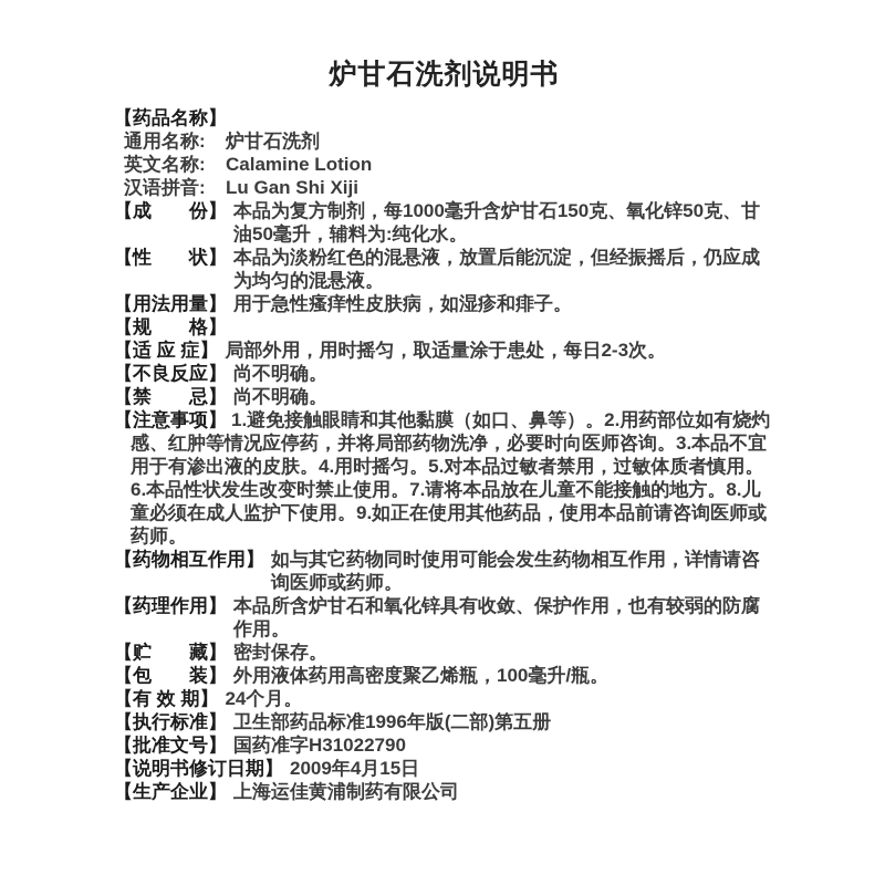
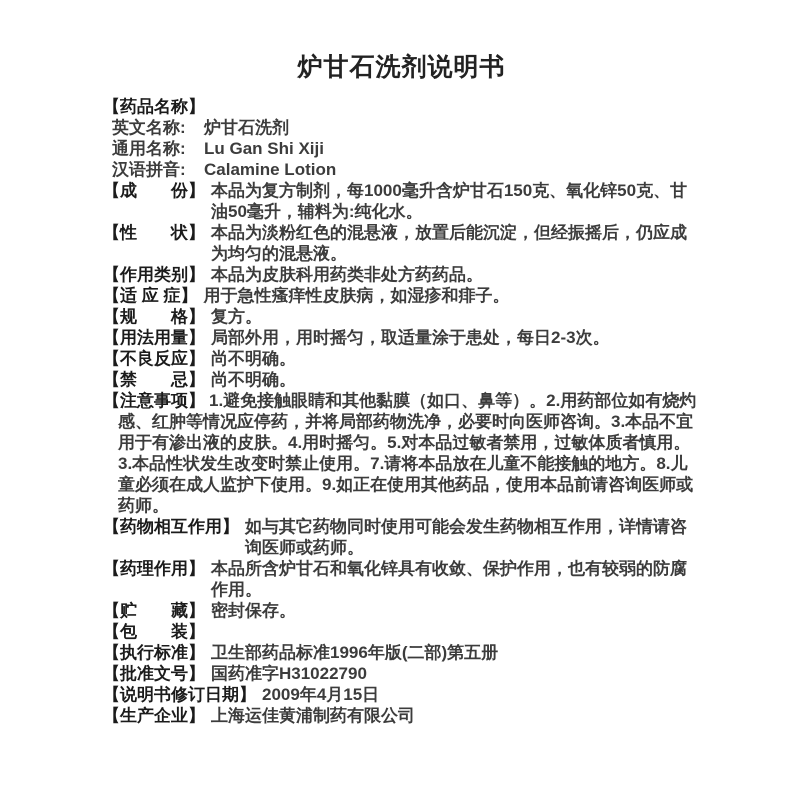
  炉甘石洗剂说明书
  【药品名称】
- 通用名称:
+ 英文名称:
  炉甘石洗剂
- 英文名称:
+ 通用名称:
- Calamine Lotion
+ Lu Gan Shi Xiji
  汉语拼音:
- Lu Gan Shi Xiji
+ Calamine Lotion
  【成 份】
  本品为复方制剂，每1000毫升含炉甘石150克、氧化锌50克、甘油50毫升，辅料为:纯化水。
  【性 状】
  本品为淡粉红色的混悬液，放置后能沉淀，但经振摇后，仍应成为均匀的混悬液。
+ 【作用类别】
+ 本品为皮肤科用药类非处方药药品。
- 【用法用量】
+ 【适 应 症】
  用于急性瘙痒性皮肤病，如湿疹和痱子。
  【规 格】
+ 复方。
- 【适 应 症】
+ 【用法用量】
  局部外用，用时摇匀，取适量涂于患处，每日2-3次。
  【不良反应】
  尚不明确。
  【禁 忌】
  尚不明确。
- 【注意事项】 1.避免接触眼睛和其他黏膜（如口、鼻等）。2.用药部位如有烧灼感、红肿等情况应停药，并将局部药物洗净，必要时向医师咨询。3.本品不宜用于有渗出液的皮肤。4.用时摇匀。5.对本品过敏者禁用，过敏体质者慎用。6.本品性状发生改变时禁止使用。7.请将本品放在儿童不能接触的地方。8.儿童必须在成人监护下使用。9.如正在使用其他药品，使用本品前请咨询医师或药师。
+ 【注意事项】 1.避免接触眼睛和其他黏膜（如口、鼻等）。2.用药部位如有烧灼感、红肿等情况应停药，并将局部药物洗净，必要时向医师咨询。3.本品不宜用于有渗出液的皮肤。4.用时摇匀。5.对本品过敏者禁用，过敏体质者慎用。3.本品性状发生改变时禁止使用。7.请将本品放在儿童不能接触的地方。8.儿童必须在成人监护下使用。9.如正在使用其他药品，使用本品前请咨询医师或药师。
  【药物相互作用】
  如与其它药物同时使用可能会发生药物相互作用，详情请咨询医师或药师。
  【药理作用】
  本品所含炉甘石和氧化锌具有收敛、保护作用，也有较弱的防腐作用。
  【贮 藏】
  密封保存。
  【包 装】
- 外用液体药用高密度聚乙烯瓶，100毫升/瓶。
- 【有 效 期】
- 24个月。
  【执行标准】
  卫生部药品标准1996年版(二部)第五册
  【批准文号】
  国药准字H31022790
  【说明书修订日期】
  2009年4月15日
  【生产企业】
  上海运佳黄浦制药有限公司
